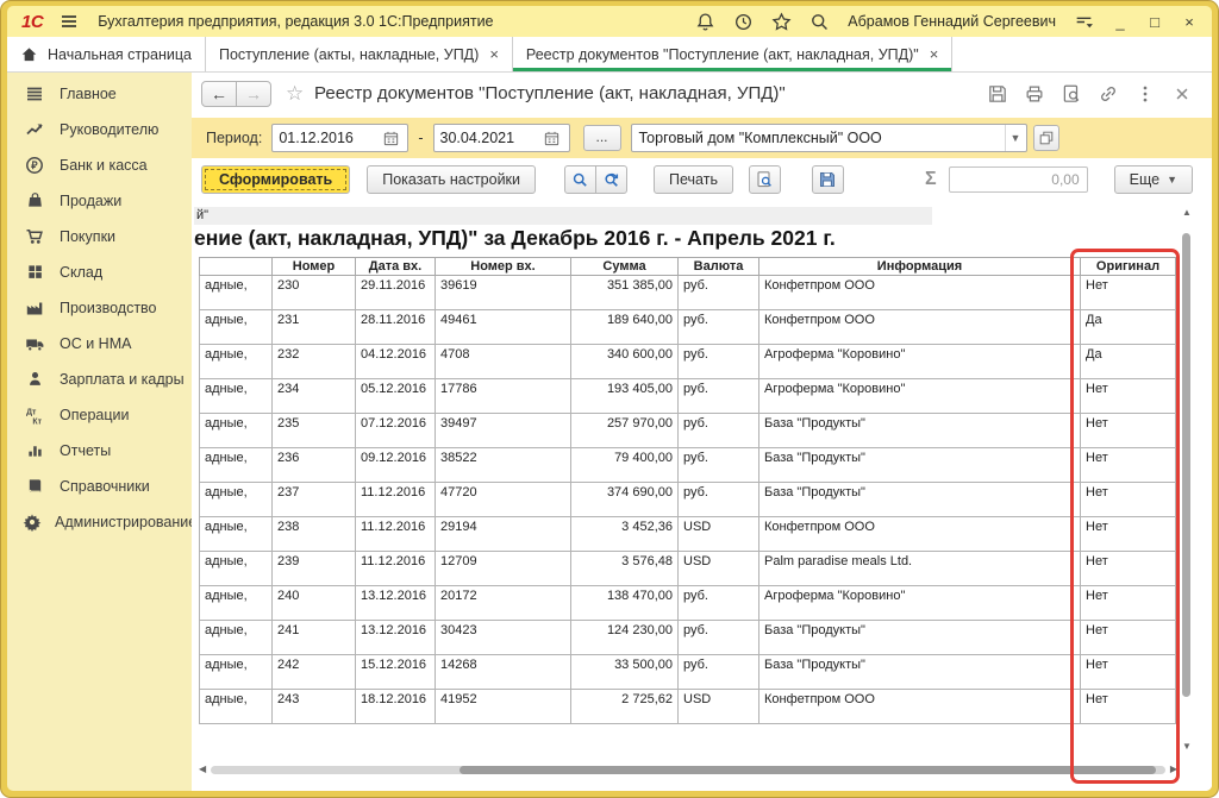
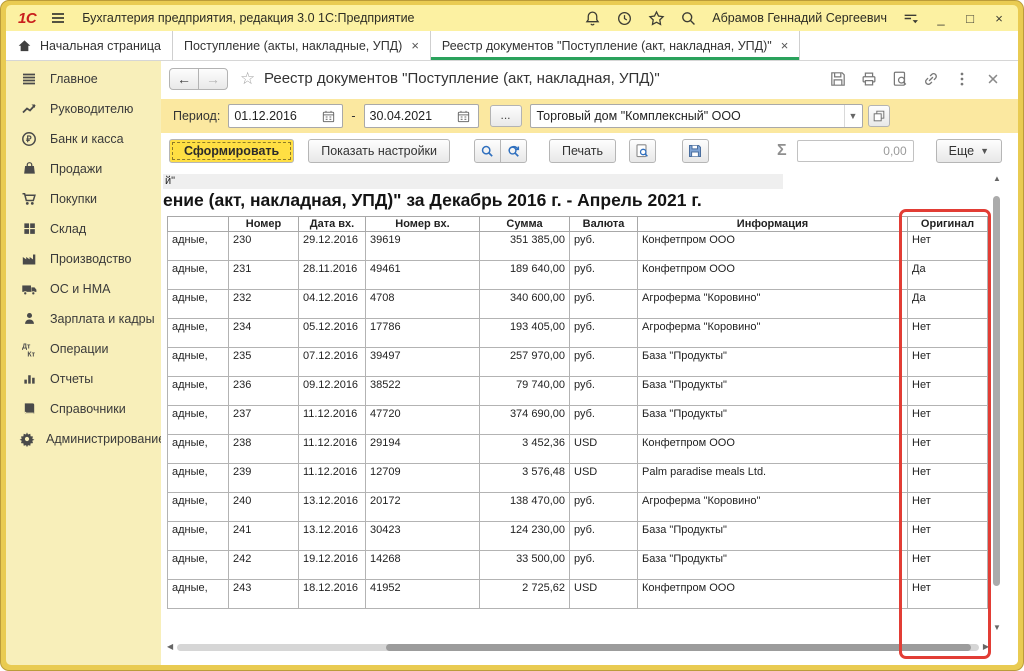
  1С
  Бухгалтерия предприятия, редакция 3.0 1С:Предприятие
  Абрамов Геннадий Сергеевич
  _
  □
  ×
  Начальная страница
  Поступление (акты, накладные, УПД)
  ×
  Реестр документов "Поступление (акт, накладная, УПД)"
  ×
  Главное
  Руководителю
  ₽
  Банк и касса
  Продажи
  Покупки
  Склад
  Производство
  ОС и НМА
  Зарплата и кадры
  Операции
  Отчеты
  Справочники
  Администрировани
  ←
  →
  ☆
  Реестр документов "Поступление (акт, накладная, УПД)"
  Период:
  01.12.2016
  -
  30.04.2021
  ...
  Торговый дом "Комплексный" ООО
  ▼
  Сформировать
  Показать настройки
  Печать
  Σ
  0,00
  Еще
  ▼
  й"
  ение (акт, накладная, УПД)" за Декабрь 2016 г. - Апрель 2021 г.
  	Номер	Дата вх.	Номер вх.	Сумма	Валюта	Информация	Оригинал
- адные,	230	29.11.2016	39619	351 385,00	руб.	Конфетпром ООО	Нет
+ адные,	230	29.12.2016	39619	351 385,00	руб.	Конфетпром ООО	Нет
  адные,	231	28.11.2016	49461	189 640,00	руб.	Конфетпром ООО	Да
  адные,	232	04.12.2016	4708	340 600,00	руб.	Агроферма "Коровино"	Да
  адные,	234	05.12.2016	17786	193 405,00	руб.	Агроферма "Коровино"	Нет
  адные,	235	07.12.2016	39497	257 970,00	руб.	База "Продукты"	Нет
- адные,	236	09.12.2016	38522	79 400,00	руб.	База "Продукты"	Нет
+ адные,	236	09.12.2016	38522	79 740,00	руб.	База "Продукты"	Нет
  адные,	237	11.12.2016	47720	374 690,00	руб.	База "Продукты"	Нет
  адные,	238	11.12.2016	29194	3 452,36	USD	Конфетпром ООО	Нет
  адные,	239	11.12.2016	12709	3 576,48	USD	Palm paradise meals Ltd.	Нет
  адные,	240	13.12.2016	20172	138 470,00	руб.	Агроферма "Коровино"	Нет
  адные,	241	13.12.2016	30423	124 230,00	руб.	База "Продукты"	Нет
- адные,	242	15.12.2016	14268	33 500,00	руб.	База "Продукты"	Нет
+ адные,	242	19.12.2016	14268	33 500,00	руб.	База "Продукты"	Нет
  адные,	243	18.12.2016	41952	2 725,62	USD	Конфетпром ООО	Нет
  ▲
  ▼
  ◀
  ▶
